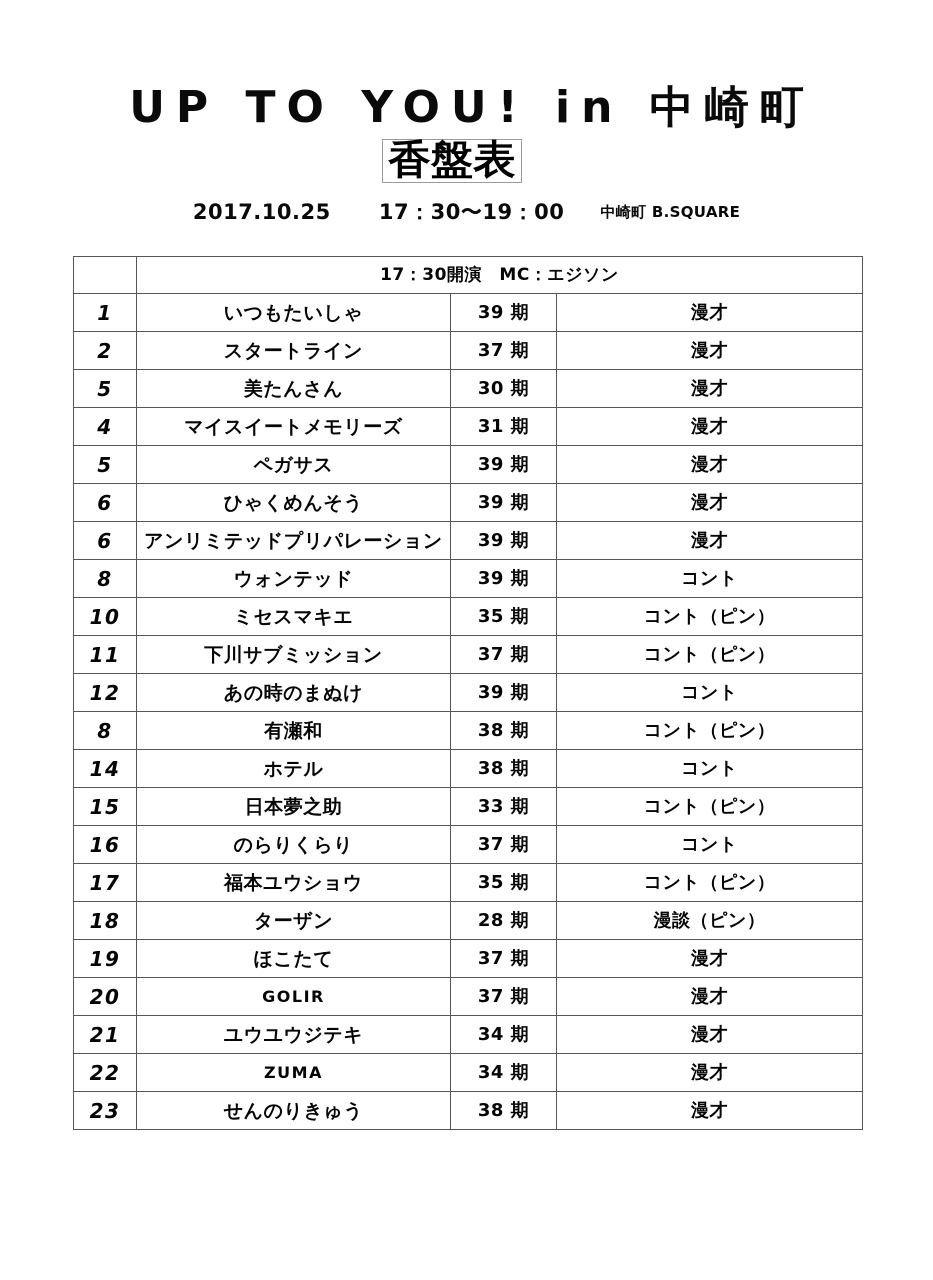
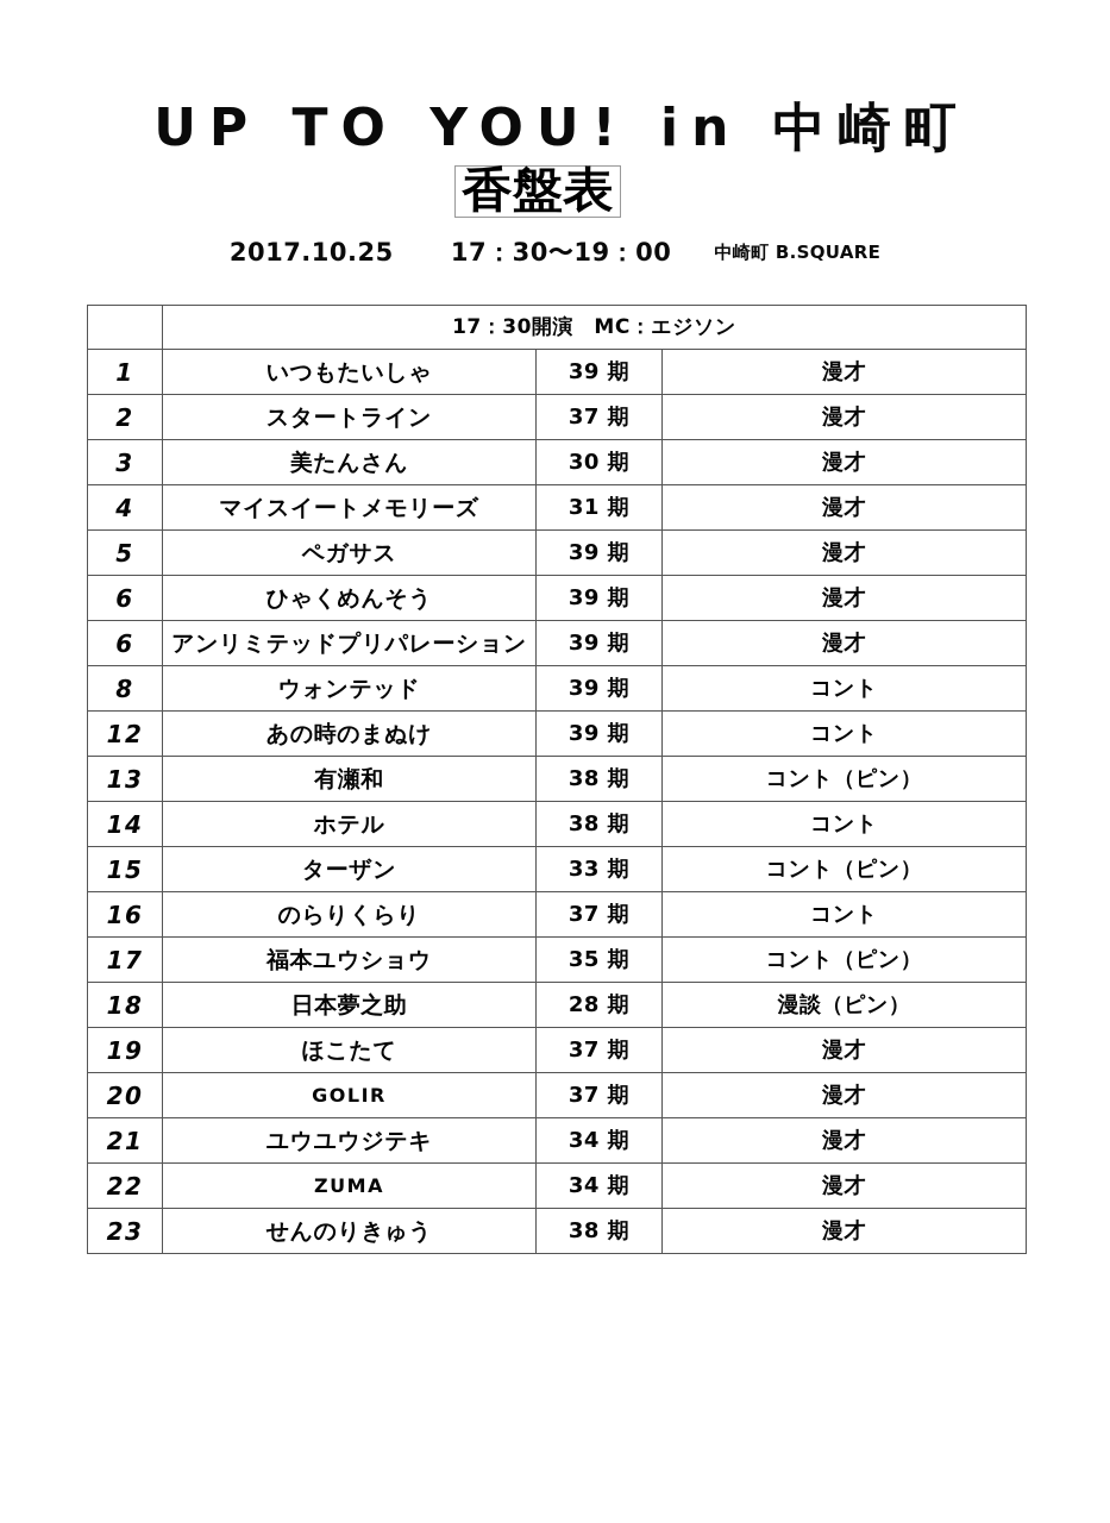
  UP TO YOU! in 中崎町
  香盤表
  2017.10.25 17：30〜19：00 中崎町 B.SQUARE
  	17：30開演 MC：エジソン
  1	いつもたいしゃ	39 期	漫才
  2	スタートライン	37 期	漫才
- 5	美たんさん	30 期	漫才
+ 3	美たんさん	30 期	漫才
  4	マイスイートメモリーズ	31 期	漫才
  5	ペガサス	39 期	漫才
  6	ひゃくめんそう	39 期	漫才
  6	アンリミテッドプリパレーション	39 期	漫才
  8	ウォンテッド	39 期	コント
- 10	ミセスマキエ	35 期	コント（ピン）
- 11	下川サブミッション	37 期	コント（ピン）
  12	あの時のまぬけ	39 期	コント
- 8	有瀬和	38 期	コント（ピン）
+ 13	有瀬和	38 期	コント（ピン）
  14	ホテル	38 期	コント
- 15	日本夢之助	33 期	コント（ピン）
+ 15	ターザン	33 期	コント（ピン）
  16	のらりくらり	37 期	コント
  17	福本ユウショウ	35 期	コント（ピン）
- 18	ターザン	28 期	漫談（ピン）
+ 18	日本夢之助	28 期	漫談（ピン）
  19	ほこたて	37 期	漫才
  20	GOLIR	37 期	漫才
  21	ユウユウジテキ	34 期	漫才
  22	ZUMA	34 期	漫才
  23	せんのりきゅう	38 期	漫才
